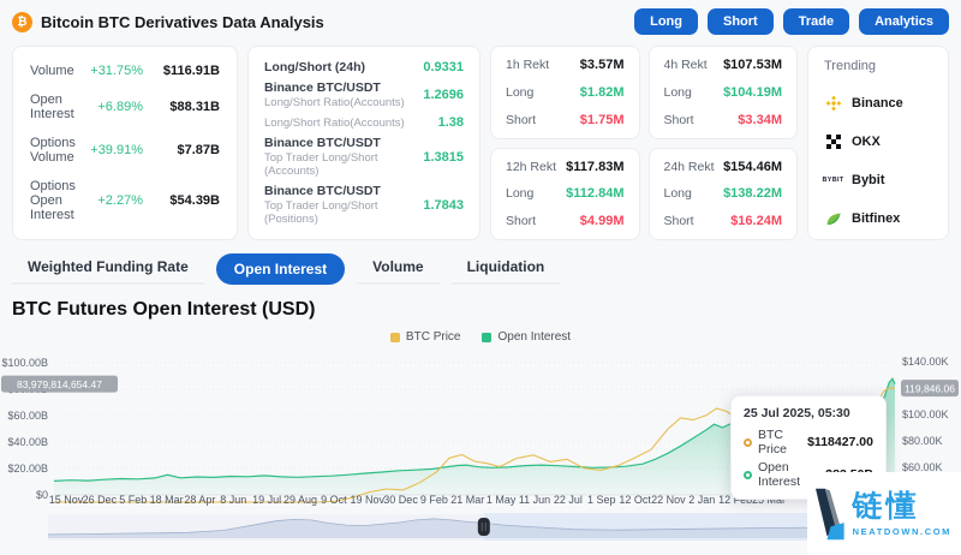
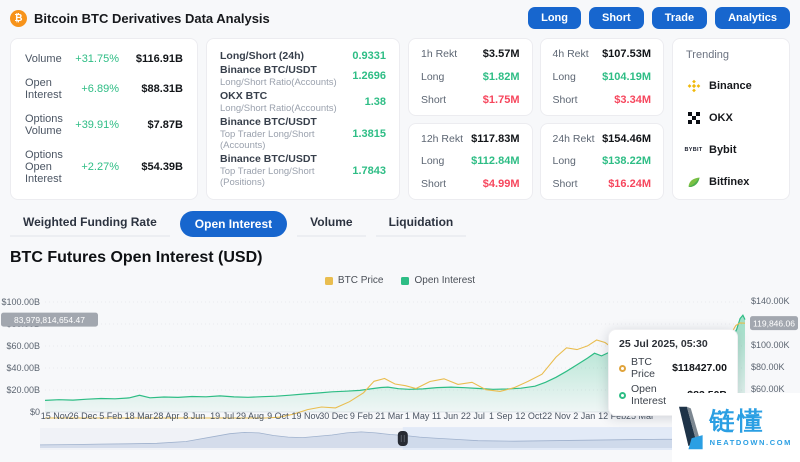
  ₿
  Bitcoin BTC Derivatives Data Analysis
  Long
  Short
  Trade
  Analytics
  Volume
  +31.75%
  $116.91B
  Open Interest
  +6.89%
  $88.31B
  Options Volume
  +39.91%
  $7.87B
  Options Open Interest
  +2.27%
  $54.39B
  Long/Short (24h)
  0.9331
  Binance BTC/USDT
  Long/Short Ratio(Accounts)
  1.2696
+ OKX BTC
  Long/Short Ratio(Accounts)
  1.38
  Binance BTC/USDT
  Top Trader Long/Short (Accounts)
  1.3815
  Binance BTC/USDT
  Top Trader Long/Short (Positions)
  1.7843
  1h Rekt
  $3.57M
  Long
  $1.82M
  Short
  $1.75M
  4h Rekt
  $107.53M
  Long
  $104.19M
  Short
  $3.34M
  12h Rekt
  $117.83M
  Long
  $112.84M
  Short
  $4.99M
  24h Rekt
  $154.46M
  Long
  $138.22M
  Short
  $16.24M
  Trending
  Binance
  OKX
  Bybit
  Bitfinex
  Weighted Funding Rate
  Open Interest
  Volume
  Liquidation
  BTC Futures Open Interest (USD)
  BTC Price
  Open Interest
  $100.00B
  $60.00B
  $40.00B
  $20.00B
  $0
  $140.00K
  $100.00K
  $80.00K
  $60.00K
  83,979,814,654.47
  119,846.06
  15 Nov
  26 Dec
  5 Feb
  18 Mar
  28 Apr
  8 Jun
  19 Jul
  29 Aug
  9 Oct
  19 Nov
  30 Dec
  9 Feb
  21 Mar
  1 May
  11 Jun
  22 Jul
  1 Sep
  12 Oct
  22 Nov
  2 Jan
  12 Feb
  25 Mar
  25 Jul 2025, 05:30
  BTC Price
  $118427.00
  Open Interest
  链懂
  NEATDOWN.COM
